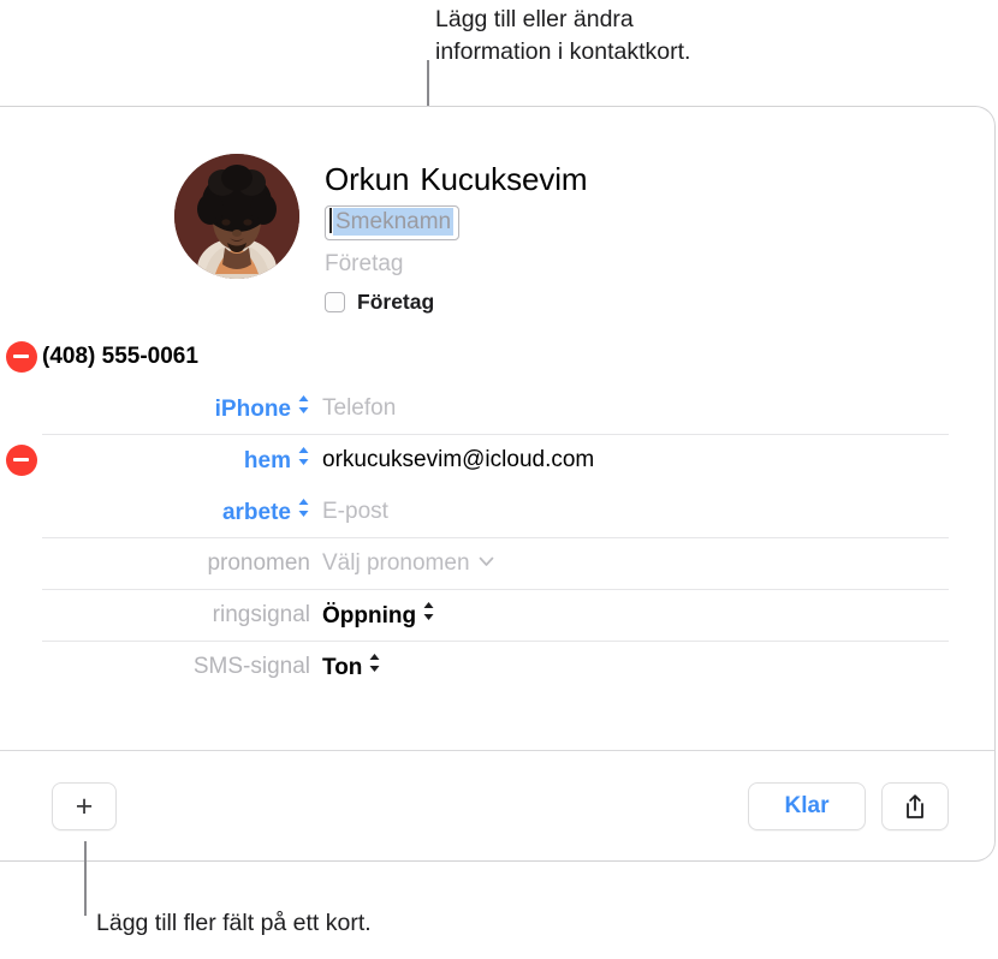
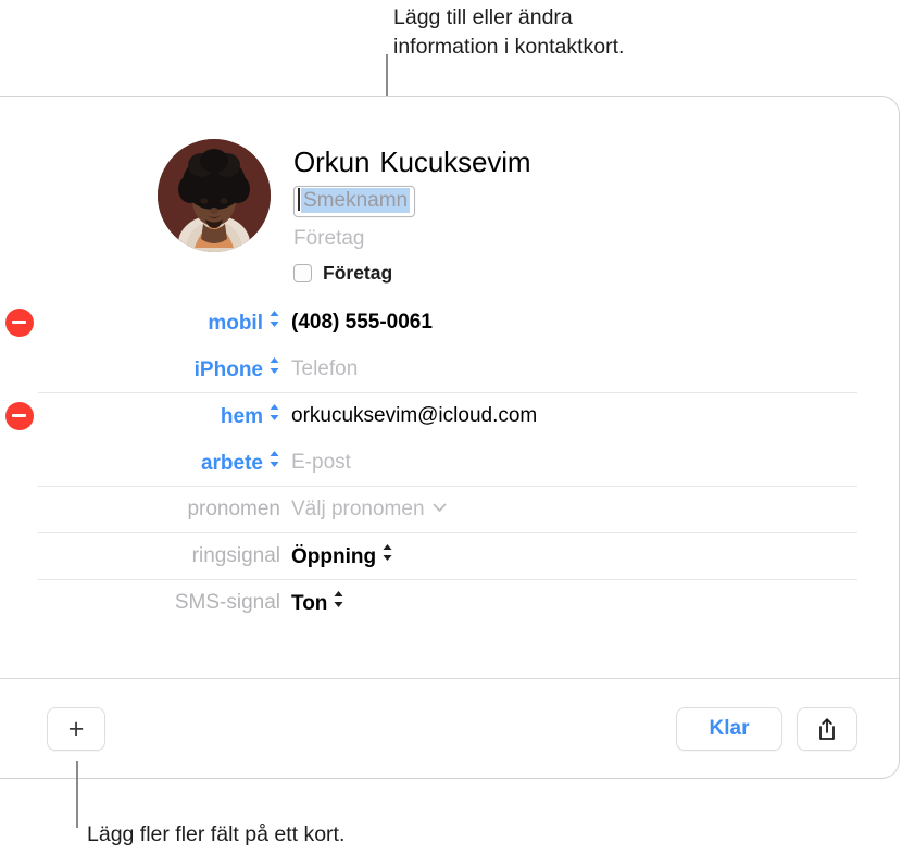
  Lägg till eller ändra
  information i kontaktkort.
  Orkun
  Kucuksevim
  Smeknamn
  Företag
  Företag
+ mobil
  (408) 555-0061
  iPhone
  Telefon
  hem
  orkucuksevim@icloud.com
  arbete
  E-post
  pronomen
  Välj pronomen
  ringsignal
  Öppning
  SMS-signal
  Ton
  +
  Klar
- Lägg till fler fält på ett kort.
+ Lägg fler fler fält på ett kort.
